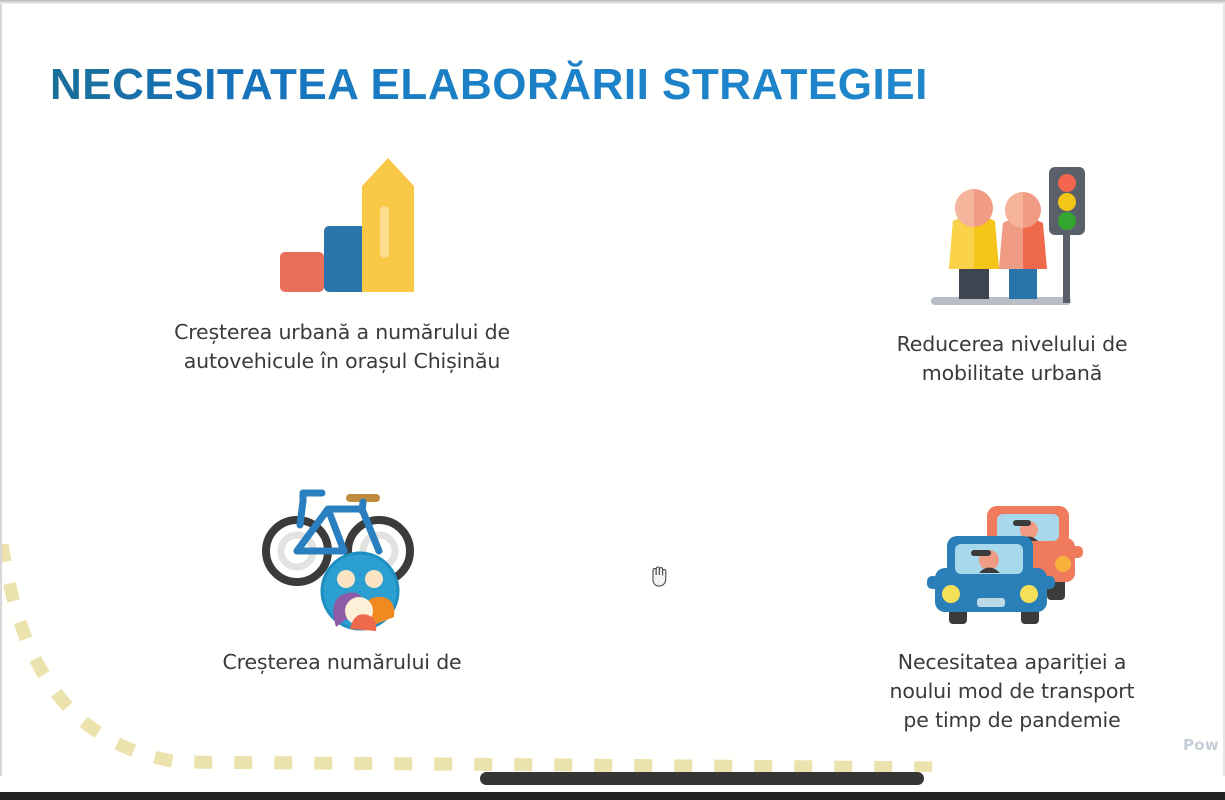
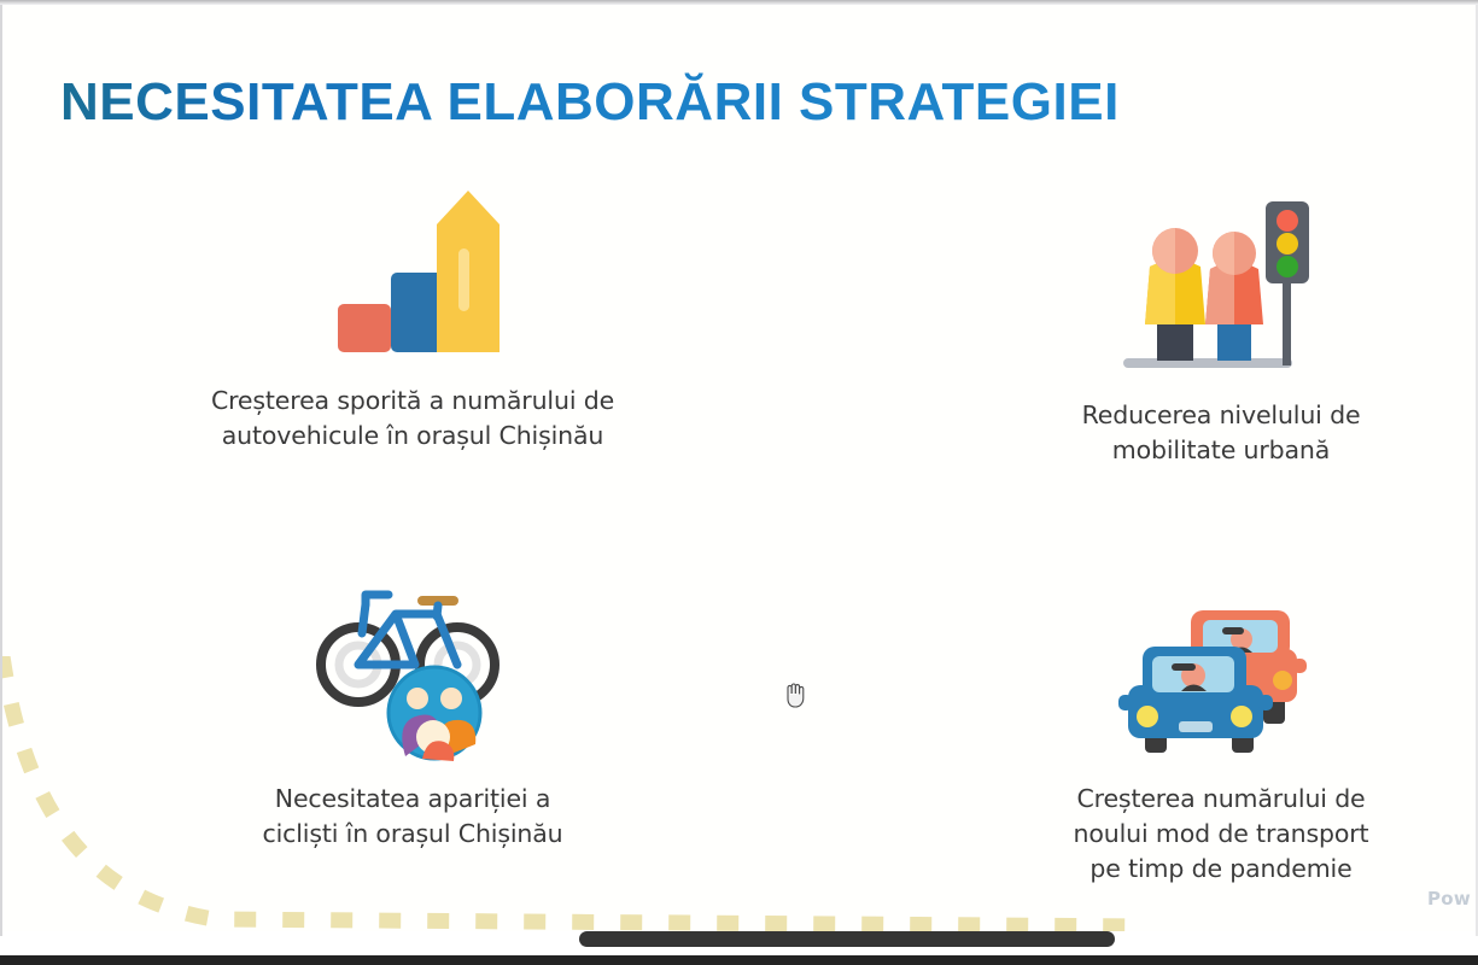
  NECESITATEA ELABORĂRII STRATEGIEI
- Creșterea urbană a numărului de
+ Creșterea sporită a numărului de
  autovehicule în orașul Chișinău
  Reducerea nivelului de
  mobilitate urbană
- Creșterea numărului de
+ Necesitatea apariției a
+ cicliști în orașul Chișinău
- Necesitatea apariției a
+ Creșterea numărului de
  noului mod de transport
  pe timp de pandemie
  Pow
